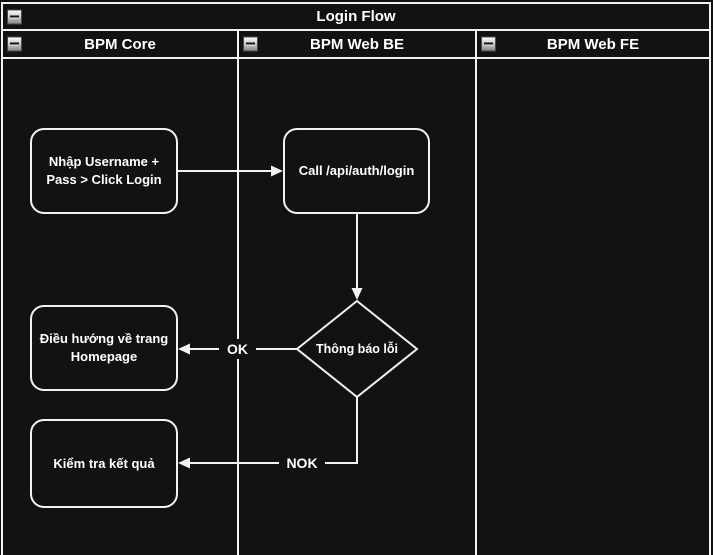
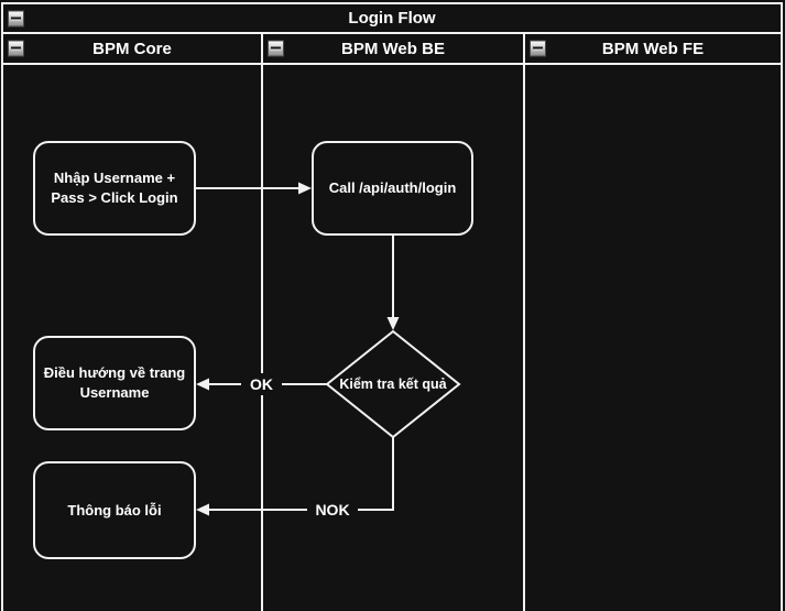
  Login Flow
  BPM Core
  BPM Web BE
  BPM Web FE
  Nhập Username + Pass > Click Login
  Call /api/auth/login
- Thông báo lỗi
+ Kiểm tra kết quả
- Điều hướng về trang Homepage
+ Điều hướng về trang Username
- Kiểm tra kết quả
+ Thông báo lỗi
  OK
  NOK
